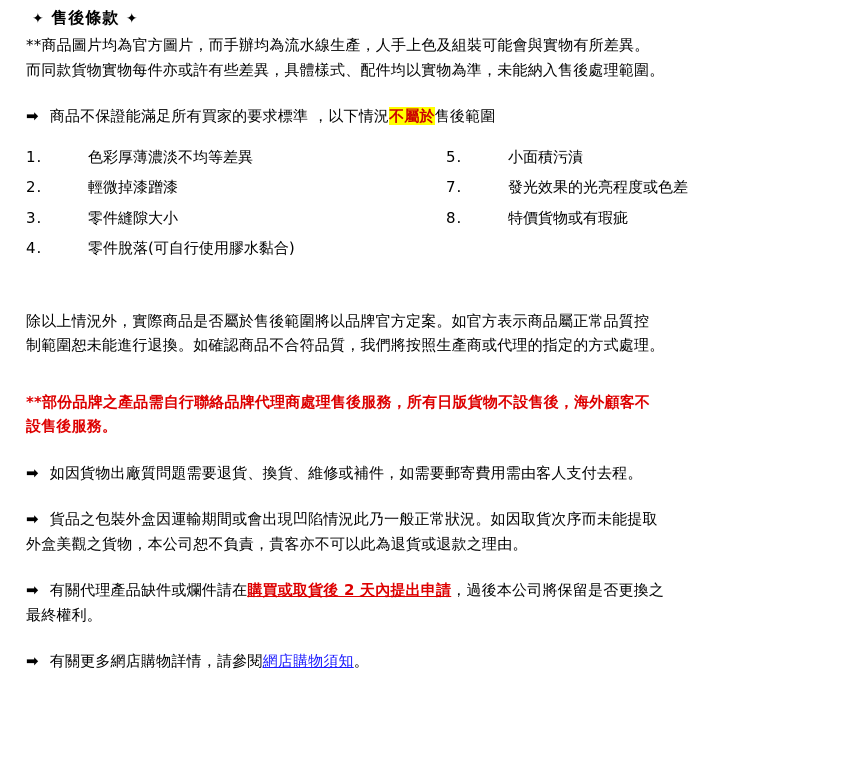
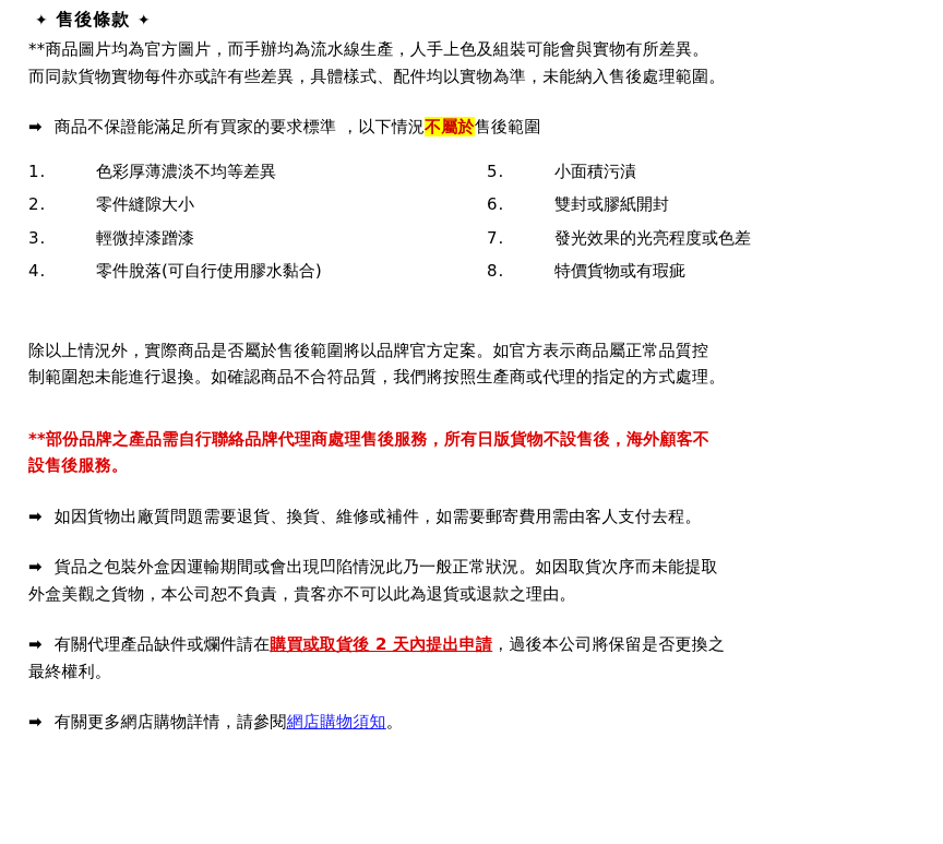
  ✦ 售後條款 ✦
  **商品圖片均為官方圖片，而手辦均為流水線生產，人手上色及組裝可能會與實物有所差異。
  而同款貨物實物每件亦或許有些差異，具體樣式、配件均以實物為準，未能納入售後處理範圍。
  ➡ 商品不保證能滿足所有買家的要求標準 ，以下情況不屬於售後範圍
  1.
  色彩厚薄濃淡不均等差異
  2.
- 輕微掉漆蹭漆
+ 零件縫隙大小
  3.
- 零件縫隙大小
+ 輕微掉漆蹭漆
  4.
  零件脫落(可自行使用膠水黏合)
  5.
  小面積污漬
+ 6.
+ 雙封或膠紙開封
  7.
  發光效果的光亮程度或色差
  8.
  特價貨物或有瑕疵
  除以上情況外，實際商品是否屬於售後範圍將以品牌官方定案。如官方表示商品屬正常品質控
  制範圍恕未能進行退換。如確認商品不合符品質，我們將按照生產商或代理的指定的方式處理。
  **部份品牌之產品需自行聯絡品牌代理商處理售後服務，所有日版貨物不設售後，海外顧客不
  設售後服務。
  ➡ 如因貨物出廠質問題需要退貨、換貨、維修或補件，如需要郵寄費用需由客人支付去程。
  ➡ 貨品之包裝外盒因運輸期間或會出現凹陷情況此乃一般正常狀況。如因取貨次序而未能提取
  外盒美觀之貨物，本公司恕不負責，貴客亦不可以此為退貨或退款之理由。
  ➡ 有關代理產品缺件或爛件請在購買或取貨後 2 天內提出申請，過後本公司將保留是否更換之
  最終權利。
  ➡ 有關更多網店購物詳情，請參閱網店購物須知。
